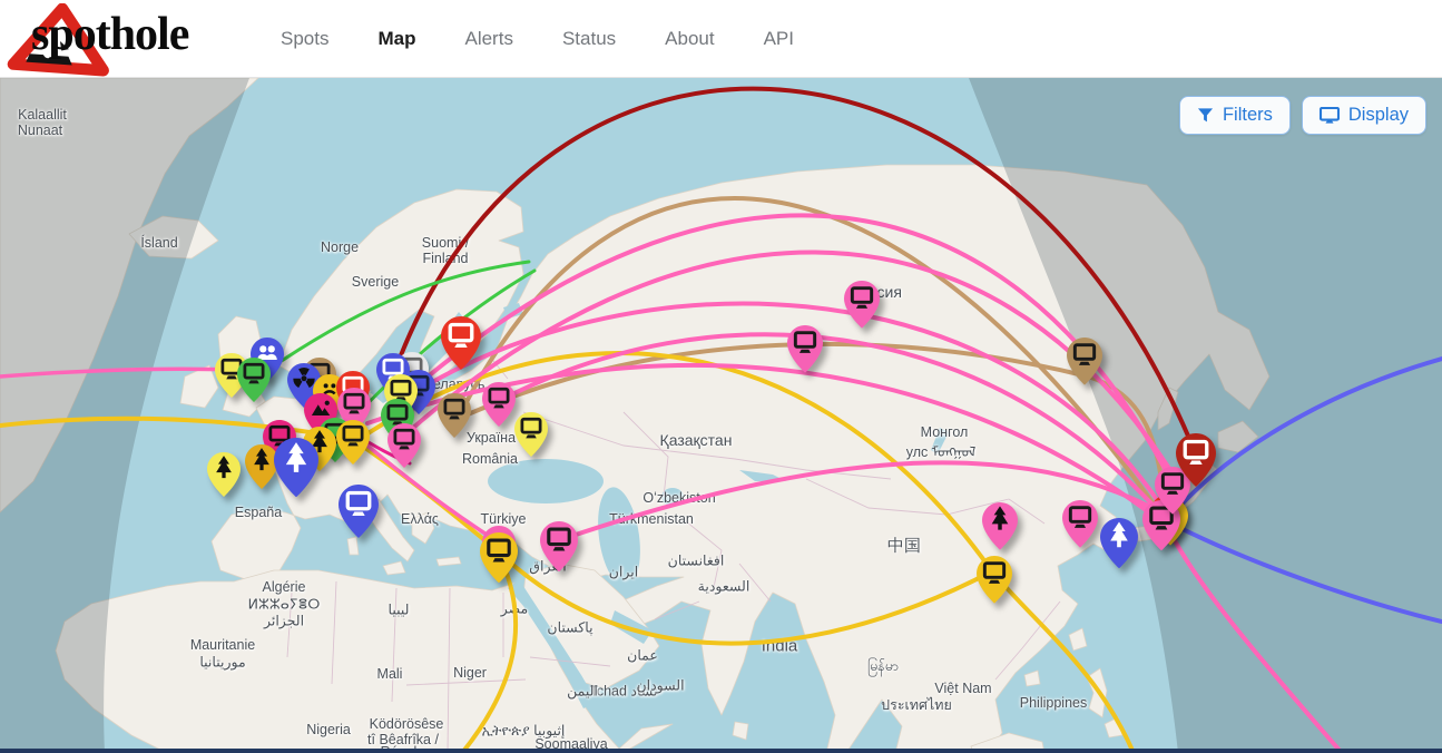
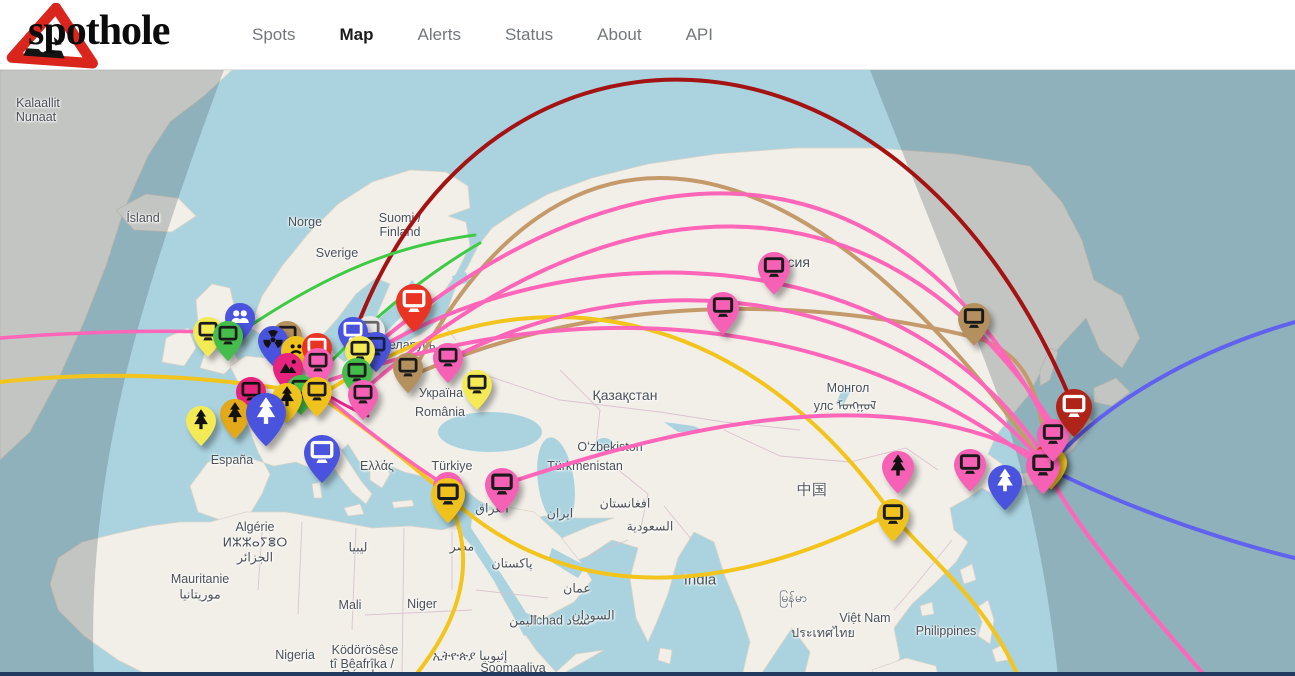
  spothole
  Spots
  Map
  Alerts
  Status
  About
  API
  Kalaallit
  Nunaat
  Ísland
  Norge
  Sverige
  Suomi /
  Finland
  Україна
  România
  Ελλάς
  Türkiye
  España
  Algérie
  ⵍⵣⵣⴰⵢⴻⵔ
  الجزائر
  Mauritanie
  موريتانيا
  Mali
  Niger
  Tchad تشاد
  ليبيا
  السودان
  پاکستان
  اليمن
  عمان
  Nigeria
  Ködörösêse
  tî Bêafrîka /
  ኢትዮጵያ إثيوبيا
  Soomaaliya
  Қазақстан
  Oʻzbekin
  Tkmenistan
  ایران
  افغانستان
  السعودية
  India
  中国
  Монгол
  улс ᠮᠣᠩᠭᠣᠯ
  မြန်မာ
  Việt Nam
  ประเทศไทย
  Philippines
- Filters
- Display
